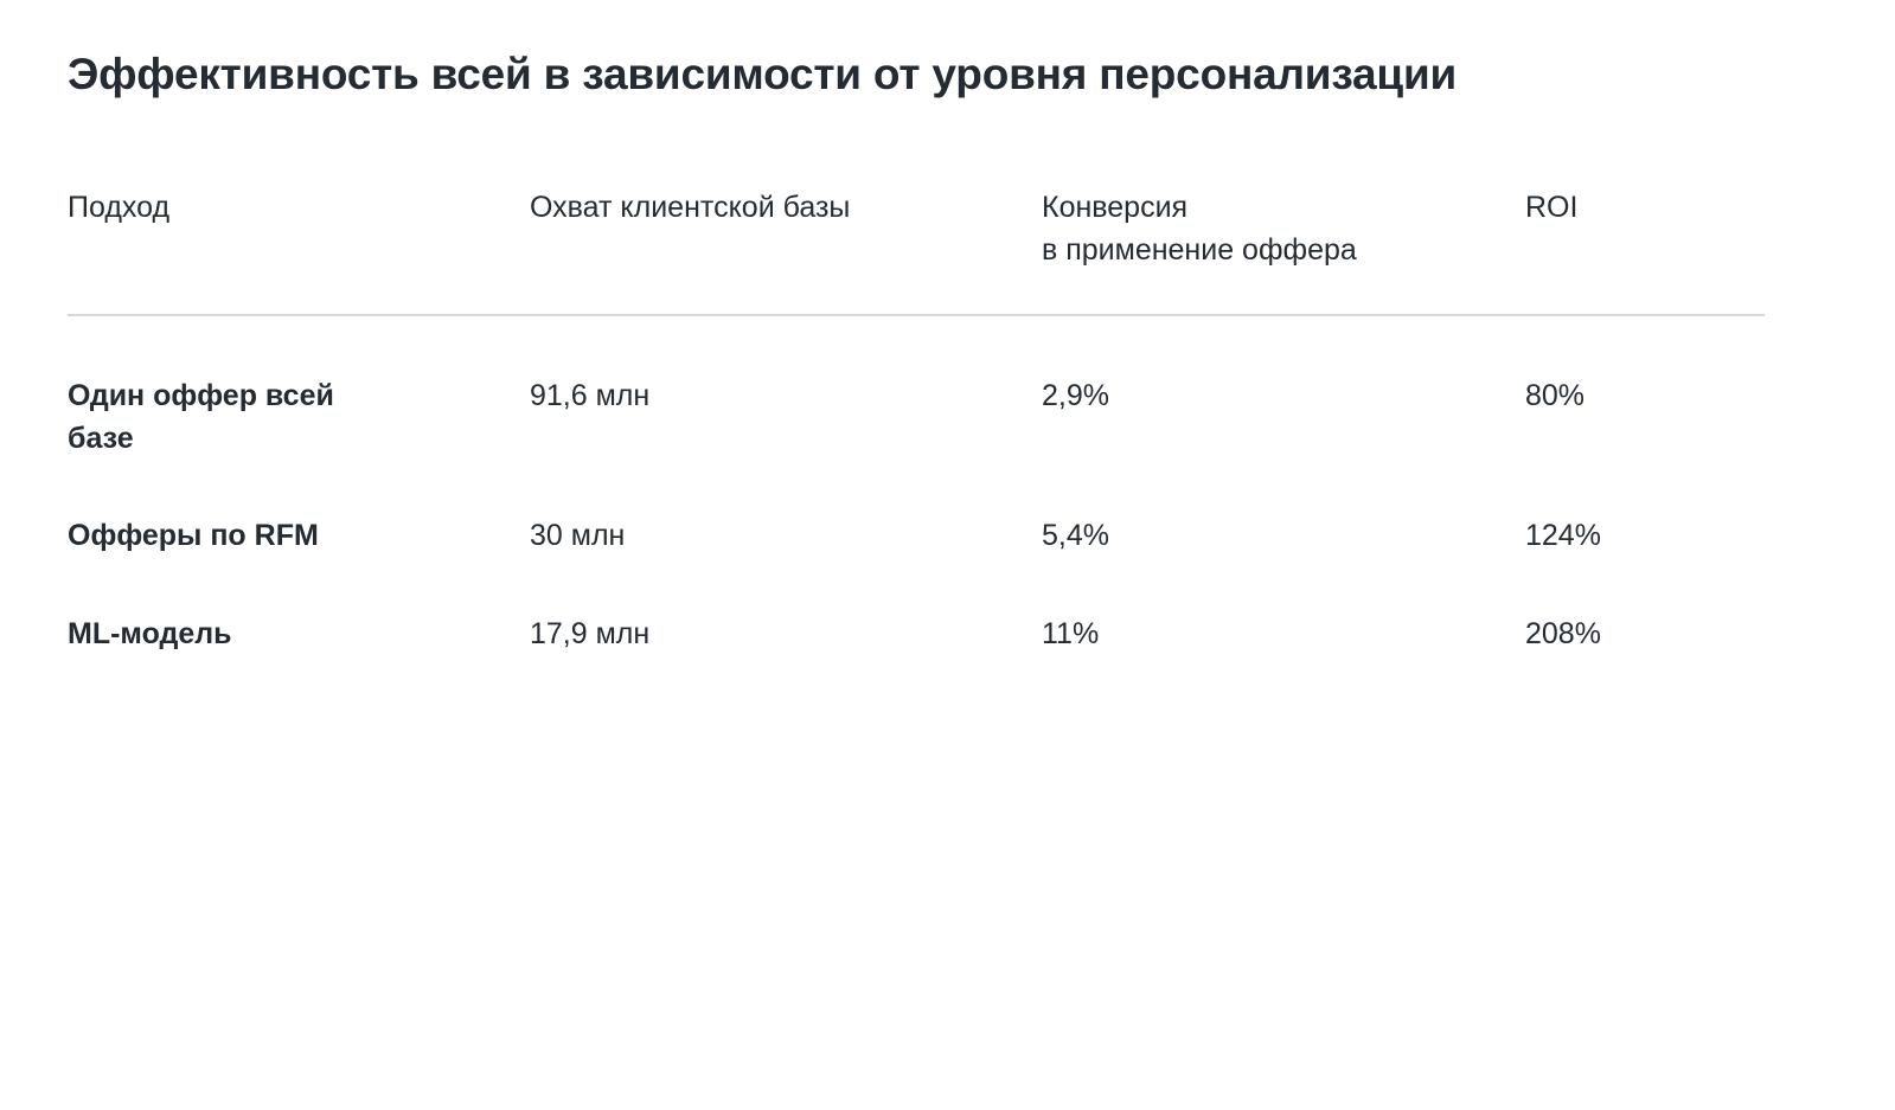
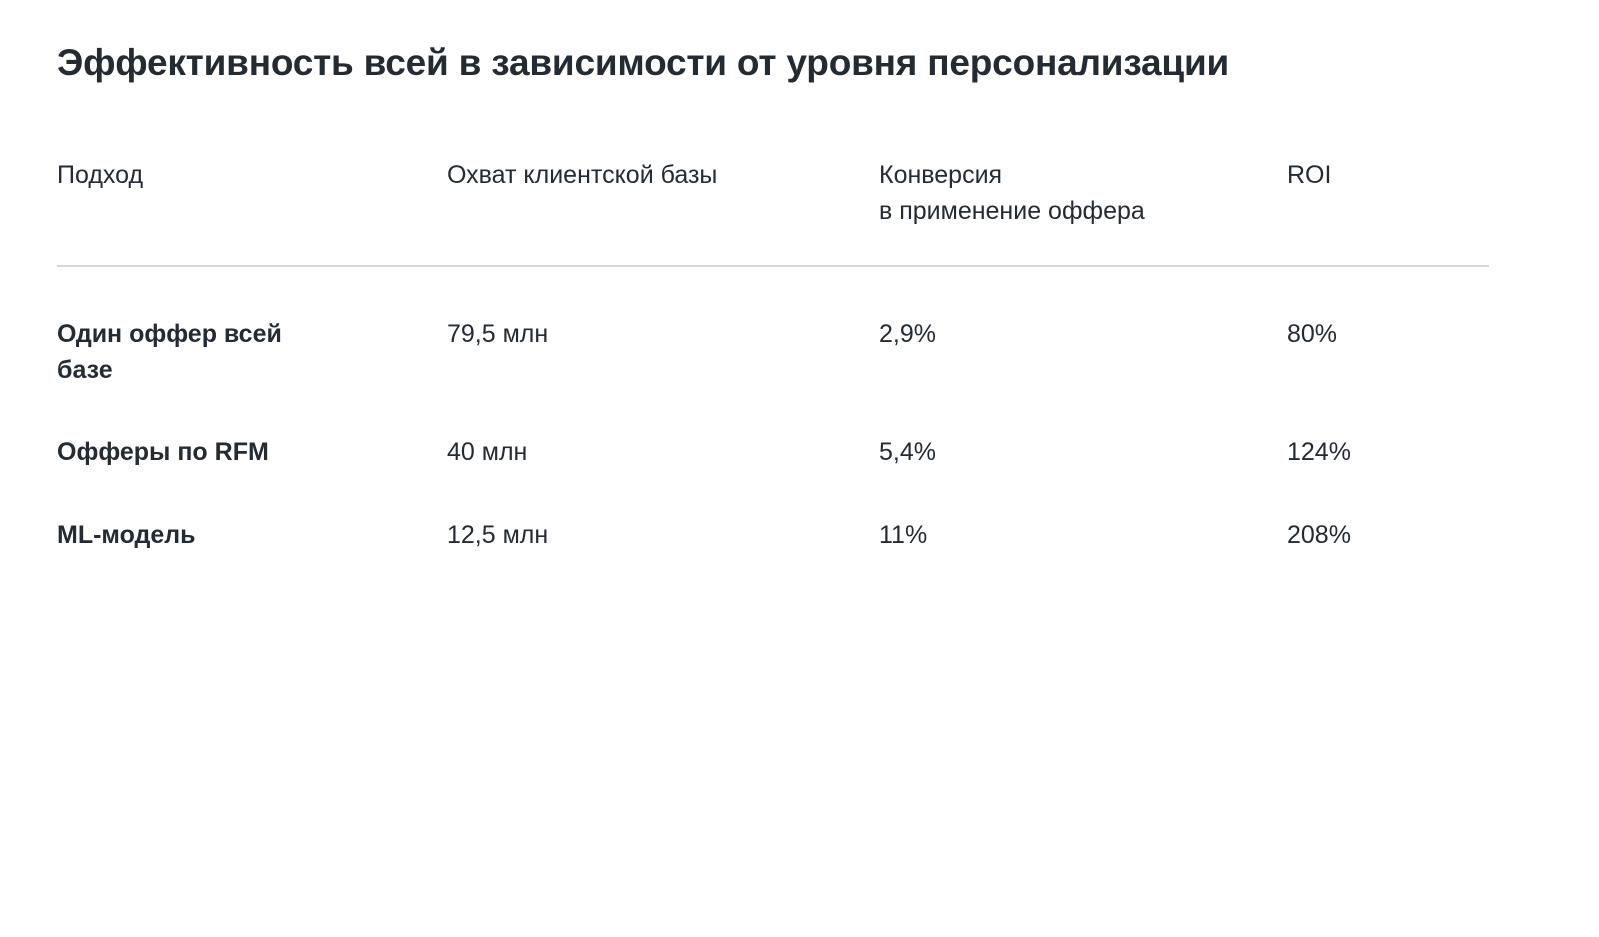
  Эффективность всей в зависимости от уровня персонализации
  Подход	Охват клиентской базы	Конверсия в применение оффера	ROI
- Один оффер всей базе	91,6 млн	2,9%	80%
+ Один оффер всей базе	79,5 млн	2,9%	80%
- Офферы по RFM	30 млн	5,4%	124%
+ Офферы по RFM	40 млн	5,4%	124%
- ML-модель	17,9 млн	11%	208%
+ ML-модель	12,5 млн	11%	208%
